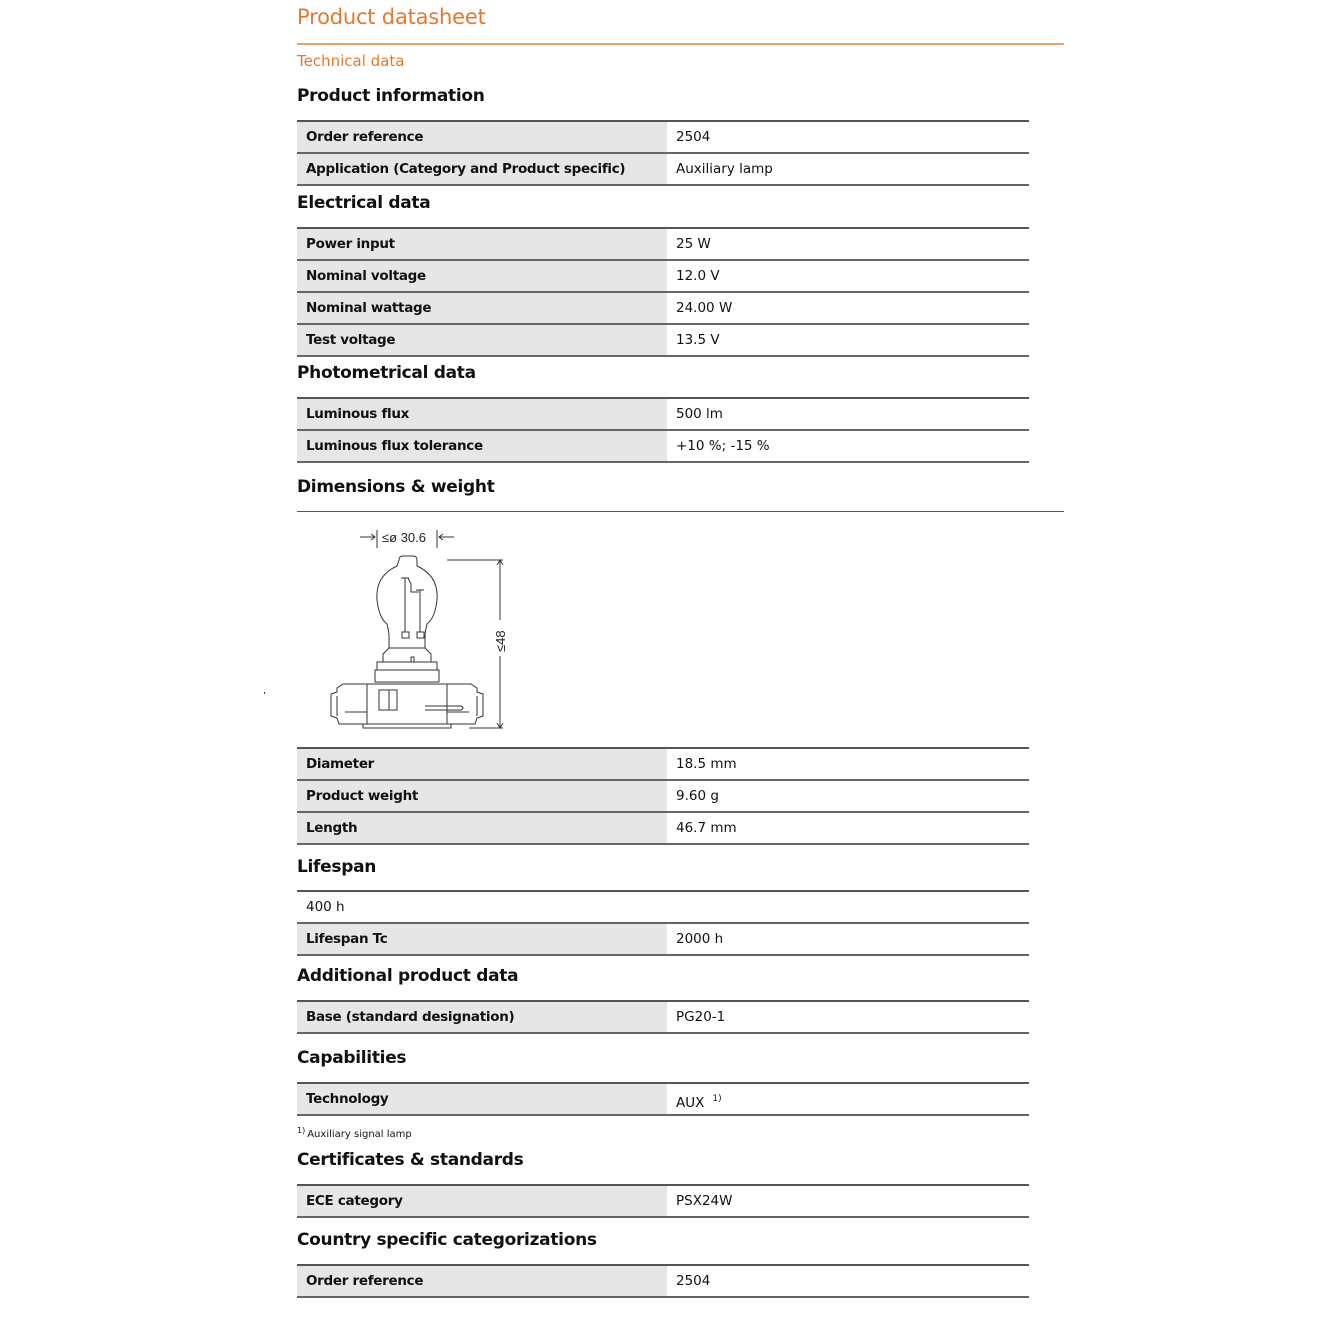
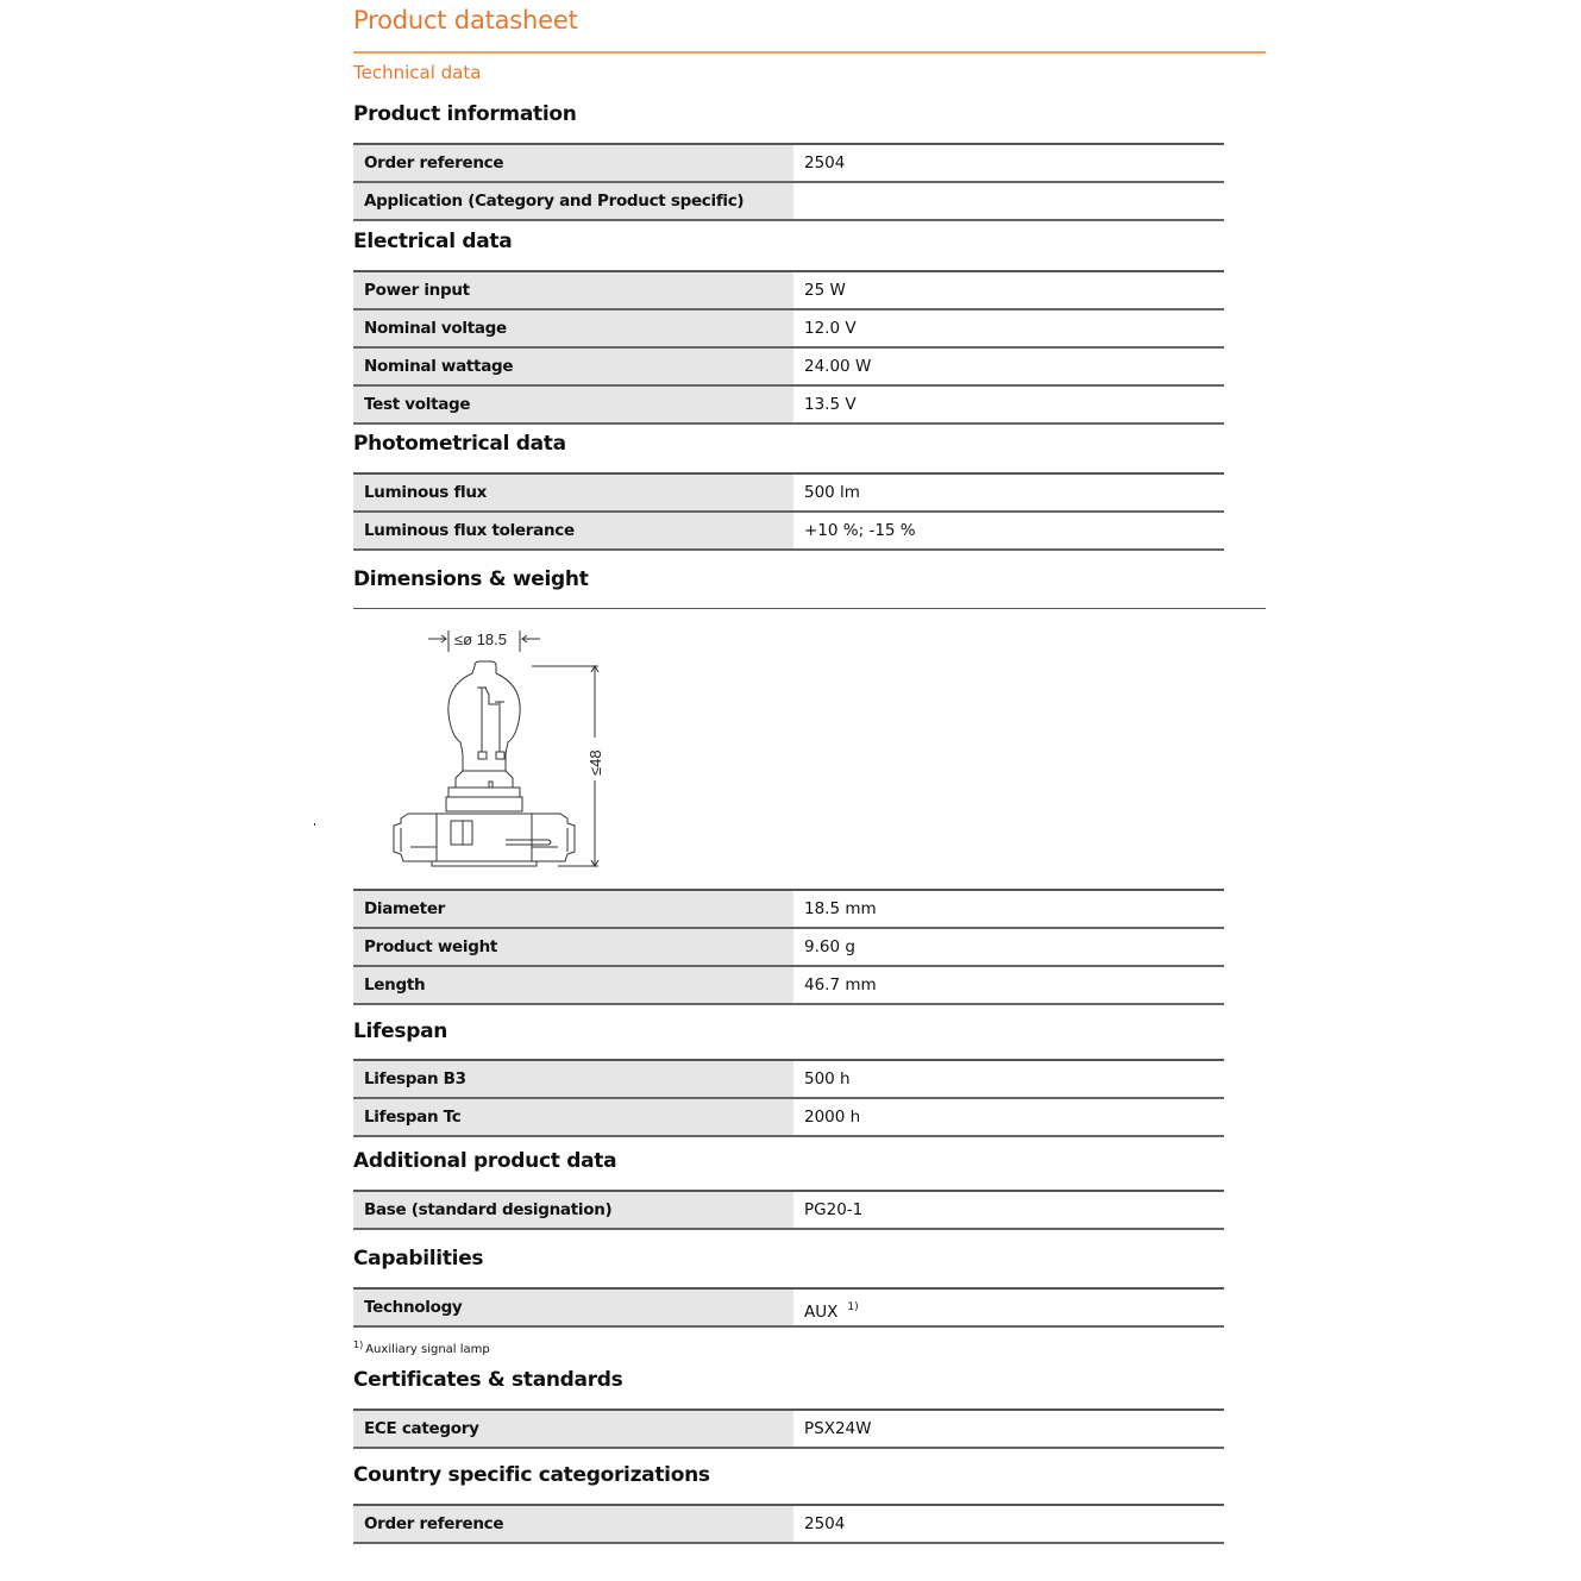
  Product datasheet
  Technical data
  Product information
  Order reference
  2504
  Application (Category and Product specific)
- Auxiliary lamp
  Electrical data
  Power input
  25 W
  Nominal voltage
  12.0 V
  Nominal wattage
  24.00 W
  Test voltage
  13.5 V
  Photometrical data
  Luminous flux
  500 lm
  Luminous flux tolerance
  +10 %; -15 %
  Dimensions & weight
- ≤ø 30.6
+ ≤ø 18.5
  Diameter
  18.5 mm
  Product weight
  9.60 g
  Length
  46.7 mm
  Lifespan
+ Lifespan B3
- 400 h
+ 500 h
  Lifespan Tc
  2000 h
  Additional product data
  Base (standard designation)
  PG20-1
  Capabilities
  Technology
  AUX 1)
  1) Auxiliary signal lamp
  Certificates & standards
  ECE category
  PSX24W
  Country specific categorizations
  Order reference
  2504
